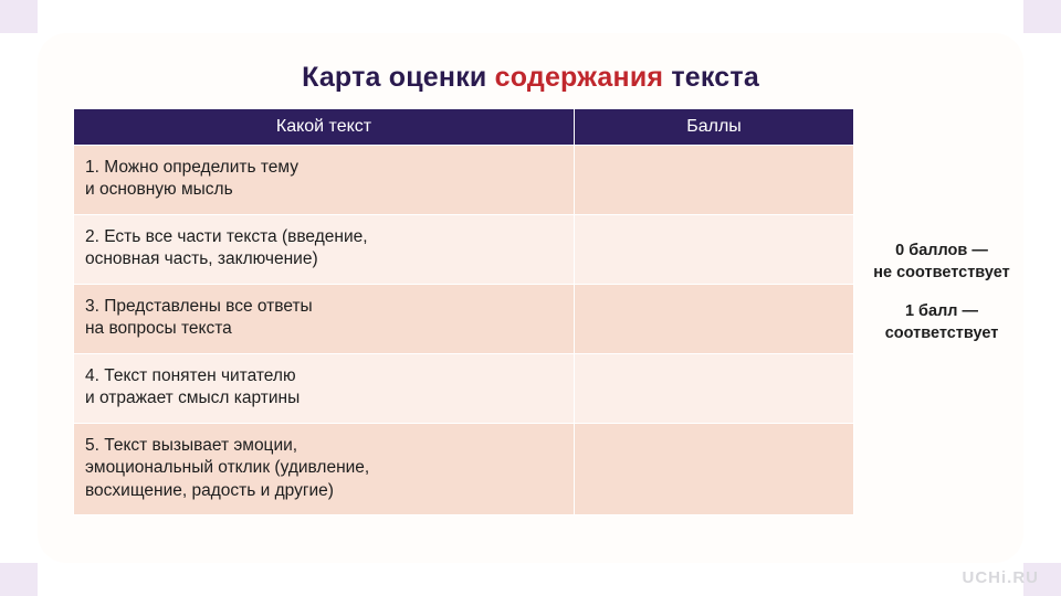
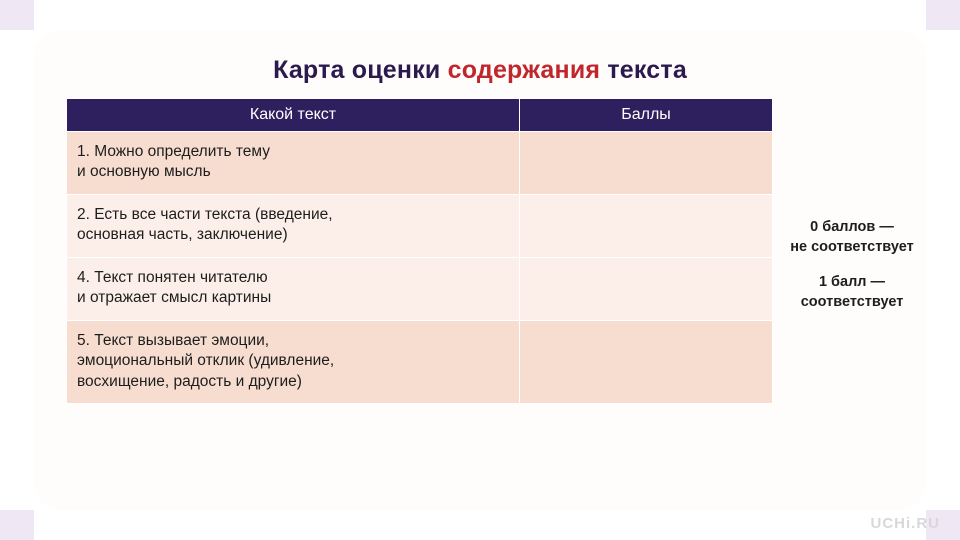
  Карта оценки содержания текста
  Какой текст	Баллы
  1. Можно определить темуи основную мысль
  2. Есть все части текста (введение,основная часть, заключение)
- 3. Представлены все ответына вопросы текста
  4. Текст понятен читателюи отражает смысл картины
  5. Текст вызывает эмоции,эмоциональный отклик (удивление,восхищение, радость и другие)
  0 баллов —
  не соответствует
  1 балл —
  соответствует
  UCHi.RU
